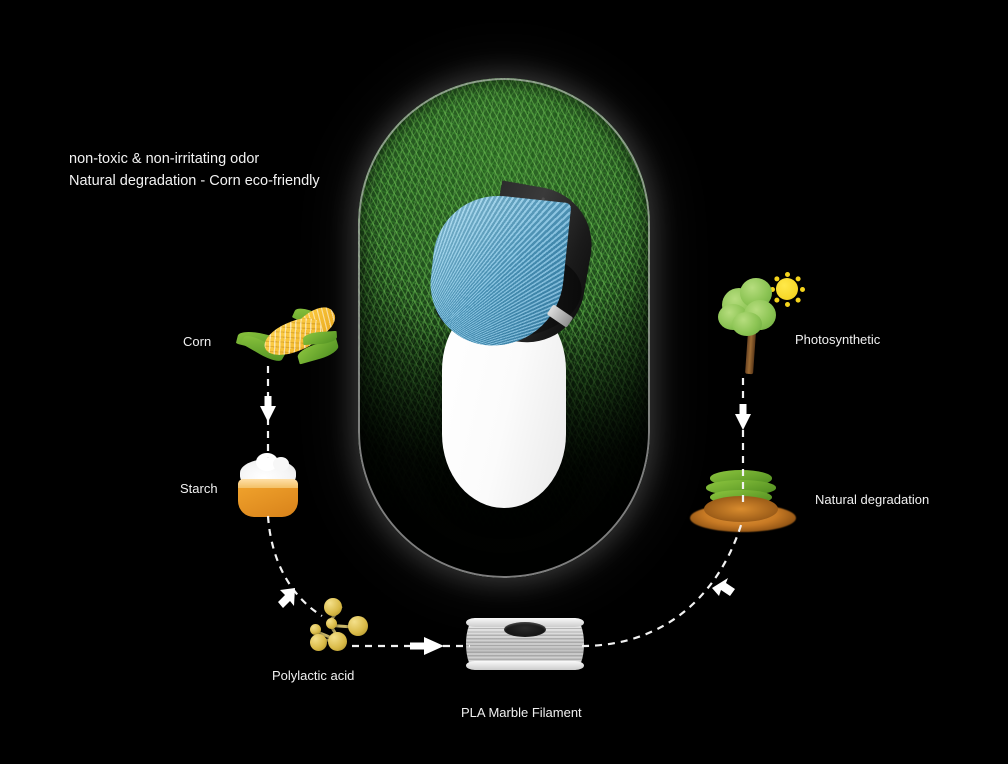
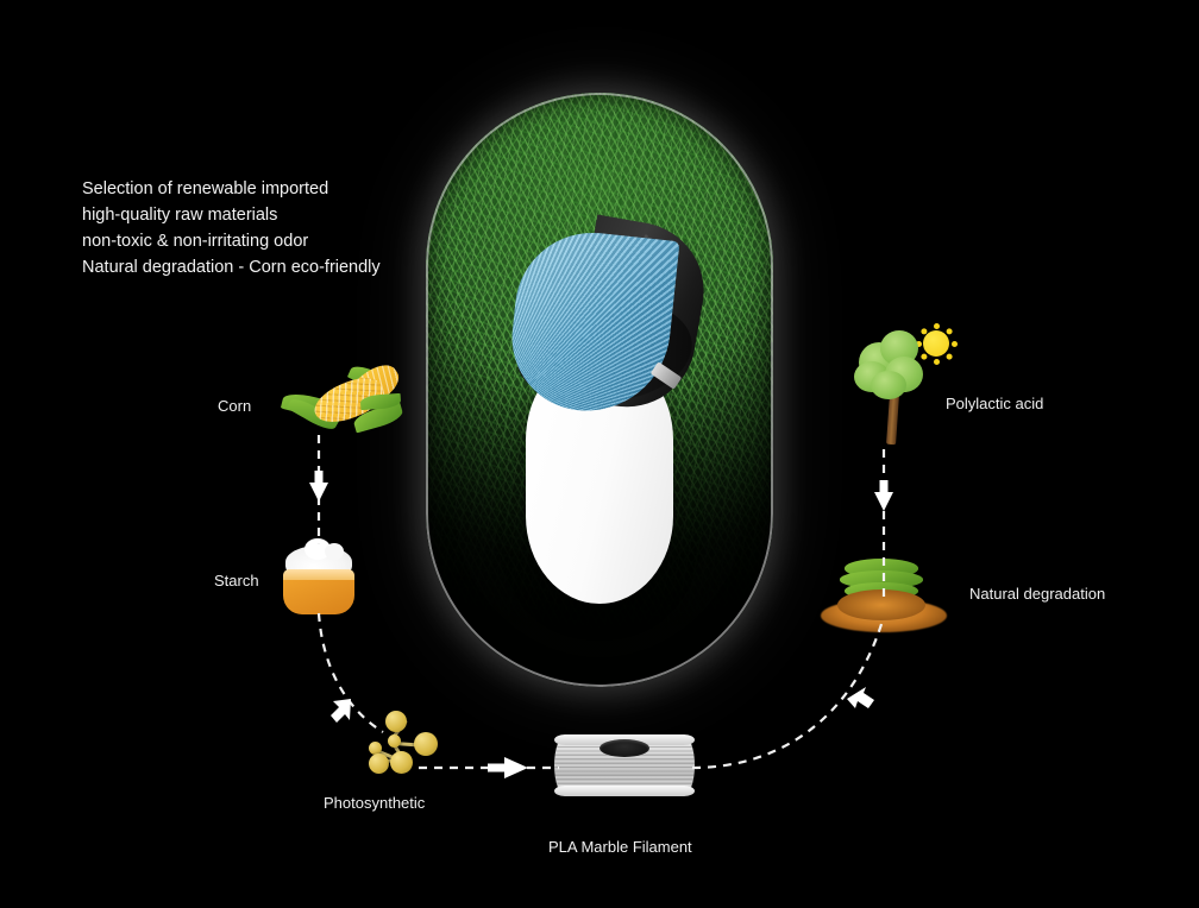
+ Selection of renewable imported
+ high-quality raw materials
  non-toxic & non-irritating odor
  Natural degradation - Corn eco-friendly
  Corn
  Starch
- Polylactic acid
+ Photosynthetic
  PLA Marble Filament
  Natural degradation
- Photosynthetic
+ Polylactic acid
